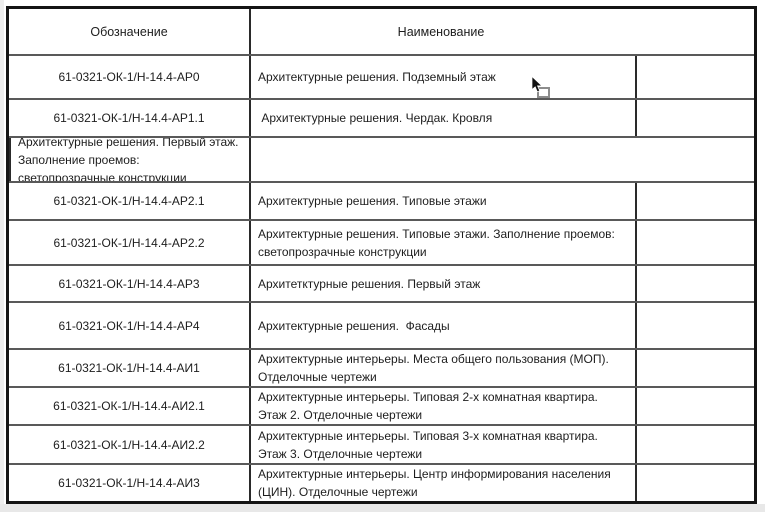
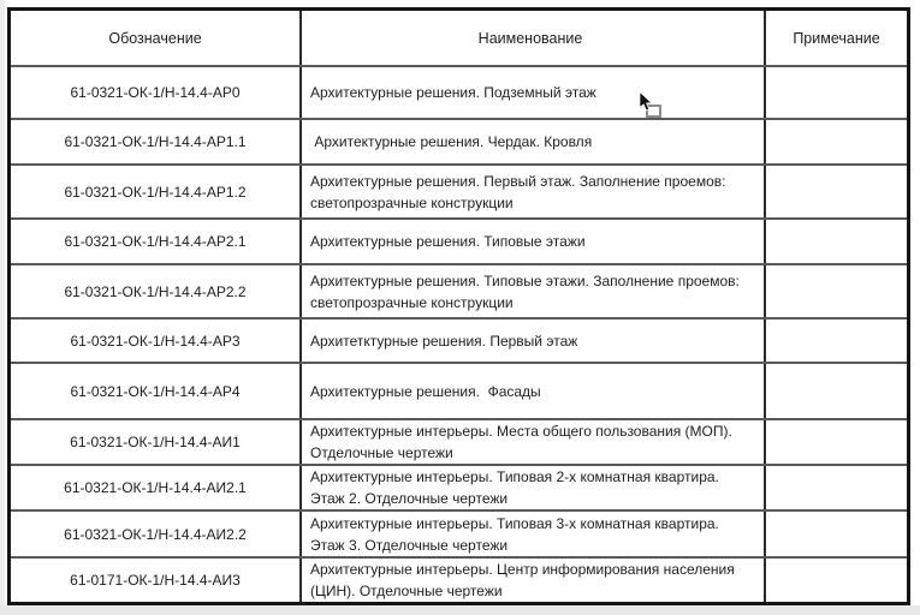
  Обозначение
  Наименование
+ Примечание
  61-0321-ОК-1/Н-14.4-АР0
  Архитектурные решения. Подземный этаж
  61-0321-ОК-1/Н-14.4-АР1.1
  Архитектурные решения. Чердак. Кровля
+ 61-0321-ОК-1/Н-14.4-АР1.2
  Архитектурные решения. Первый этаж. Заполнение проемов:
  светопрозрачные конструкции
  61-0321-ОК-1/Н-14.4-АР2.1
  Архитектурные решения. Типовые этажи
  61-0321-ОК-1/Н-14.4-АР2.2
  Архитектурные решения. Типовые этажи. Заполнение проемов:
  светопрозрачные конструкции
  61-0321-ОК-1/Н-14.4-АР3
  Архитетктурные решения. Первый этаж
  61-0321-ОК-1/Н-14.4-АР4
  Архитектурные решения. Фасады
  61-0321-ОК-1/Н-14.4-АИ1
  Архитектурные интерьеры. Места общего пользования (МОП).
  Отделочные чертежи
  61-0321-ОК-1/Н-14.4-АИ2.1
  Архитектурные интерьеры. Типовая 2-х комнатная квартира.
  Этаж 2. Отделочные чертежи
  61-0321-ОК-1/Н-14.4-АИ2.2
  Архитектурные интерьеры. Типовая 3-х комнатная квартира.
  Этаж 3. Отделочные чертежи
- 61-0321-ОК-1/Н-14.4-АИ3
+ 61-0171-ОК-1/Н-14.4-АИ3
  Архитектурные интерьеры. Центр информирования населения
  (ЦИН). Отделочные чертежи
